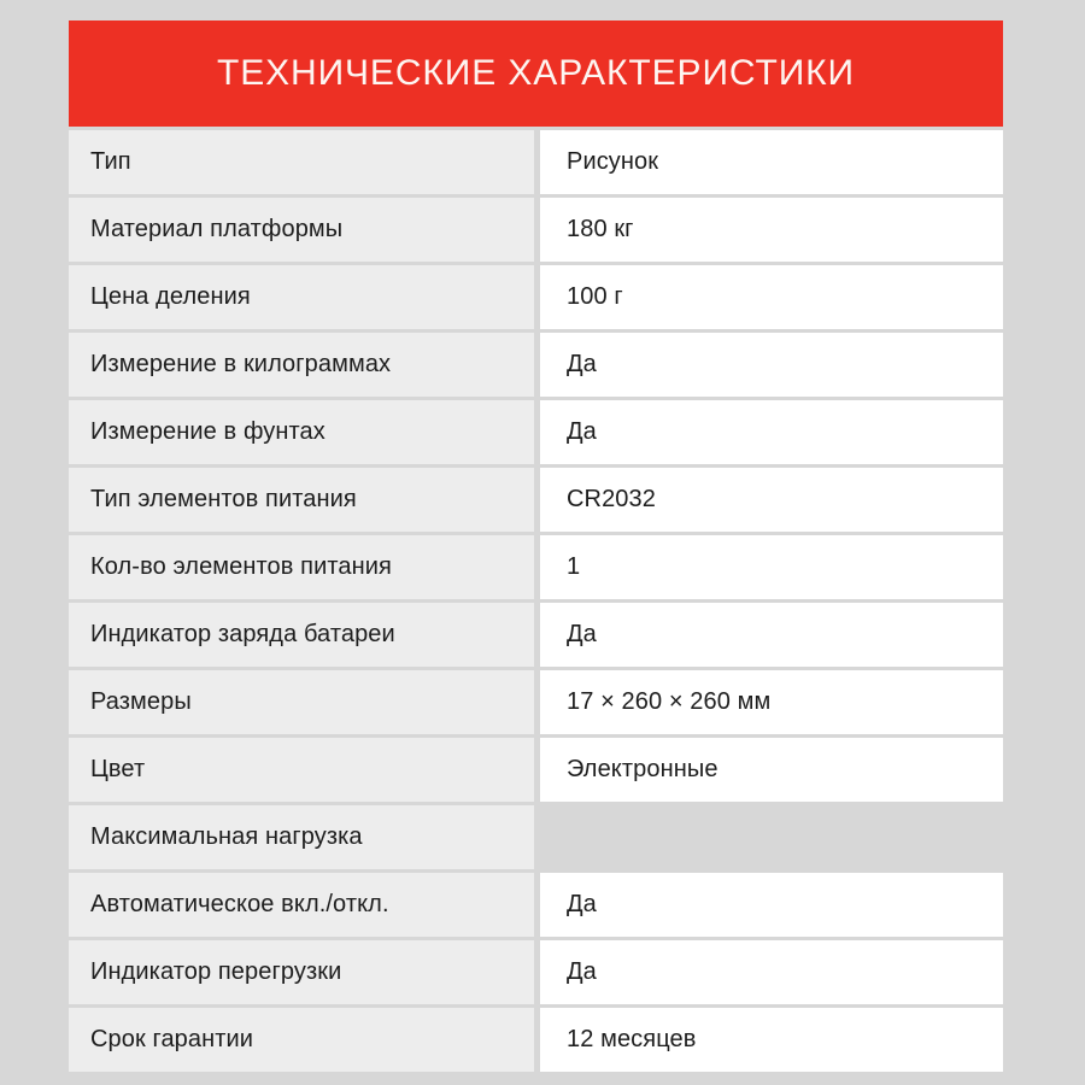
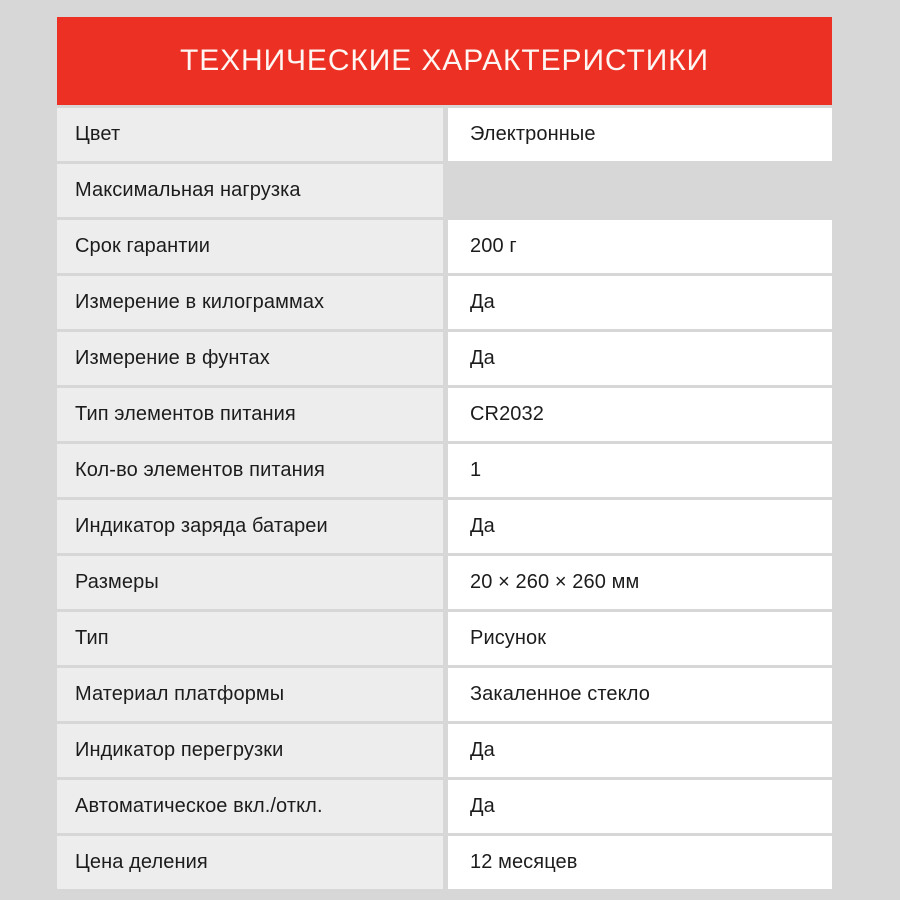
  ТЕХНИЧЕСКИЕ ХАРАКТЕРИСТИКИ
- Тип
+ Цвет
- Рисунок
+ Электронные
- Материал платформы
+ Максимальная нагрузка
- 180 кг
- Цена деления
+ Срок гарантии
- 100 г
+ 200 г
  Измерение в килограммах
  Да
  Измерение в фунтах
  Да
  Тип элементов питания
  CR2032
  Кол-во элементов питания
  1
  Индикатор заряда батареи
  Да
  Размеры
- 17 × 260 × 260 мм
+ 20 × 260 × 260 мм
- Цвет
+ Тип
- Электронные
+ Рисунок
- Максимальная нагрузка
+ Материал платформы
+ Закаленное стекло
- Автоматическое вкл./откл.
+ Индикатор перегрузки
  Да
- Индикатор перегрузки
+ Автоматическое вкл./откл.
  Да
- Срок гарантии
+ Цена деления
  12 месяцев
